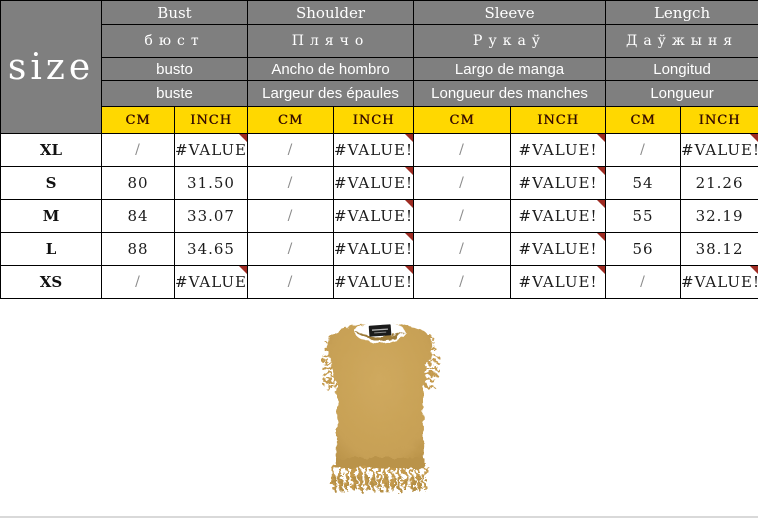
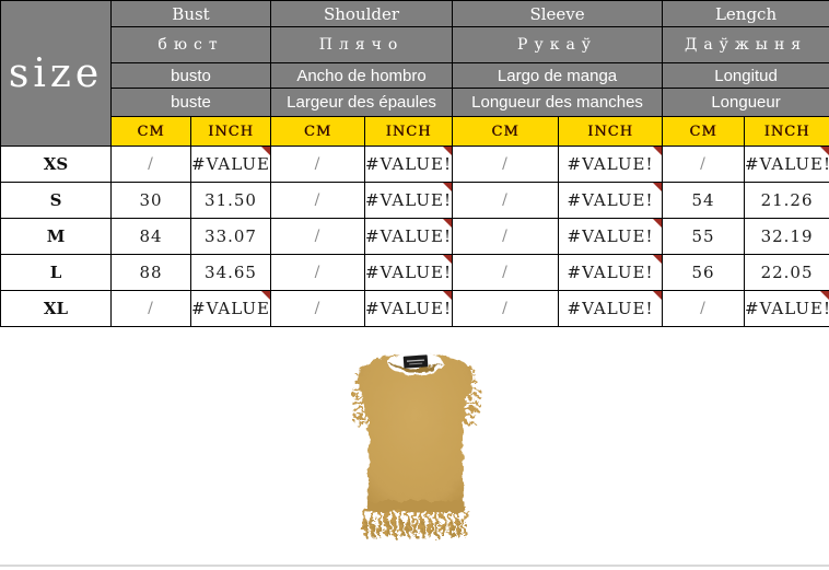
  size	Bust	Shoulder	Sleeve	Lengch
  бюст	Плячо	Рукаў	Даўжыня
  busto	Ancho de hombro	Largo de manga	Longitud
  buste	Largeur des épaules	Longueur des manches	Longueur
  CM	INCH	CM	INCH	CM	INCH	CM	INCH
- XL	/	#VALUE	/	#VALUE!	/	#VALUE!	/	#VALUE!
+ XS	/	#VALUE	/	#VALUE!	/	#VALUE!	/	#VALUE!
- S	80	31.50	/	#VALUE!	/	#VALUE!	54	21.26
+ S	30	31.50	/	#VALUE!	/	#VALUE!	54	21.26
  M	84	33.07	/	#VALUE!	/	#VALUE!	55	32.19
- L	88	34.65	/	#VALUE!	/	#VALUE!	56	38.12
+ L	88	34.65	/	#VALUE!	/	#VALUE!	56	22.05
- XS	/	#VALUE	/	#VALUE!	/	#VALUE!	/	#VALUE!
+ XL	/	#VALUE	/	#VALUE!	/	#VALUE!	/	#VALUE!
